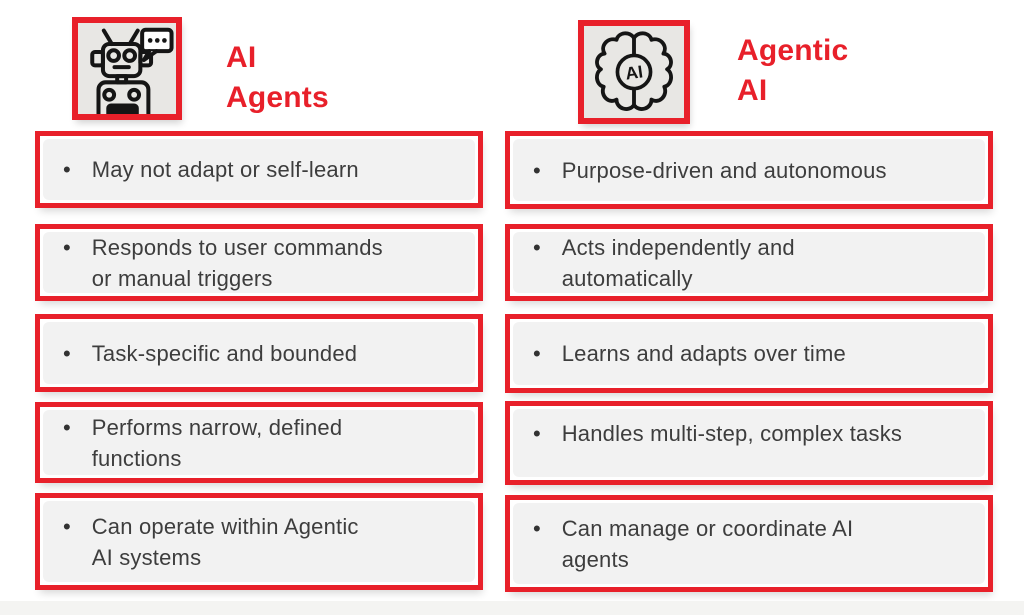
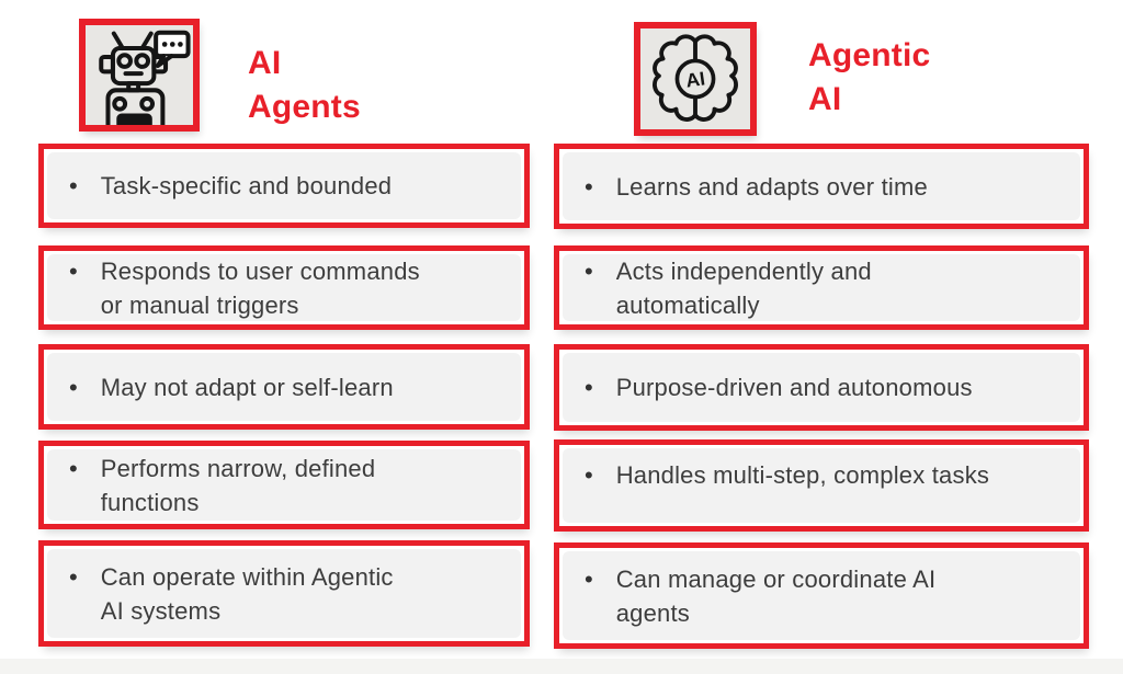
  AI
  Agents
  Agentic
  AI
  •
- May not adapt or self-learn
+ Task-specific and bounded
  •
  Responds to user commands
  or manual triggers
  •
- Task-specific and bounded
+ May not adapt or self-learn
  •
  Performs narrow, defined
  functions
  •
  Can operate within Agentic
  AI systems
  •
- Purpose-driven and autonomous
+ Learns and adapts over time
  •
  Acts independently and
  automatically
  •
- Learns and adapts over time
+ Purpose-driven and autonomous
  •
  Handles multi-step, complex tasks
  •
  Can manage or coordinate AI
  agents
